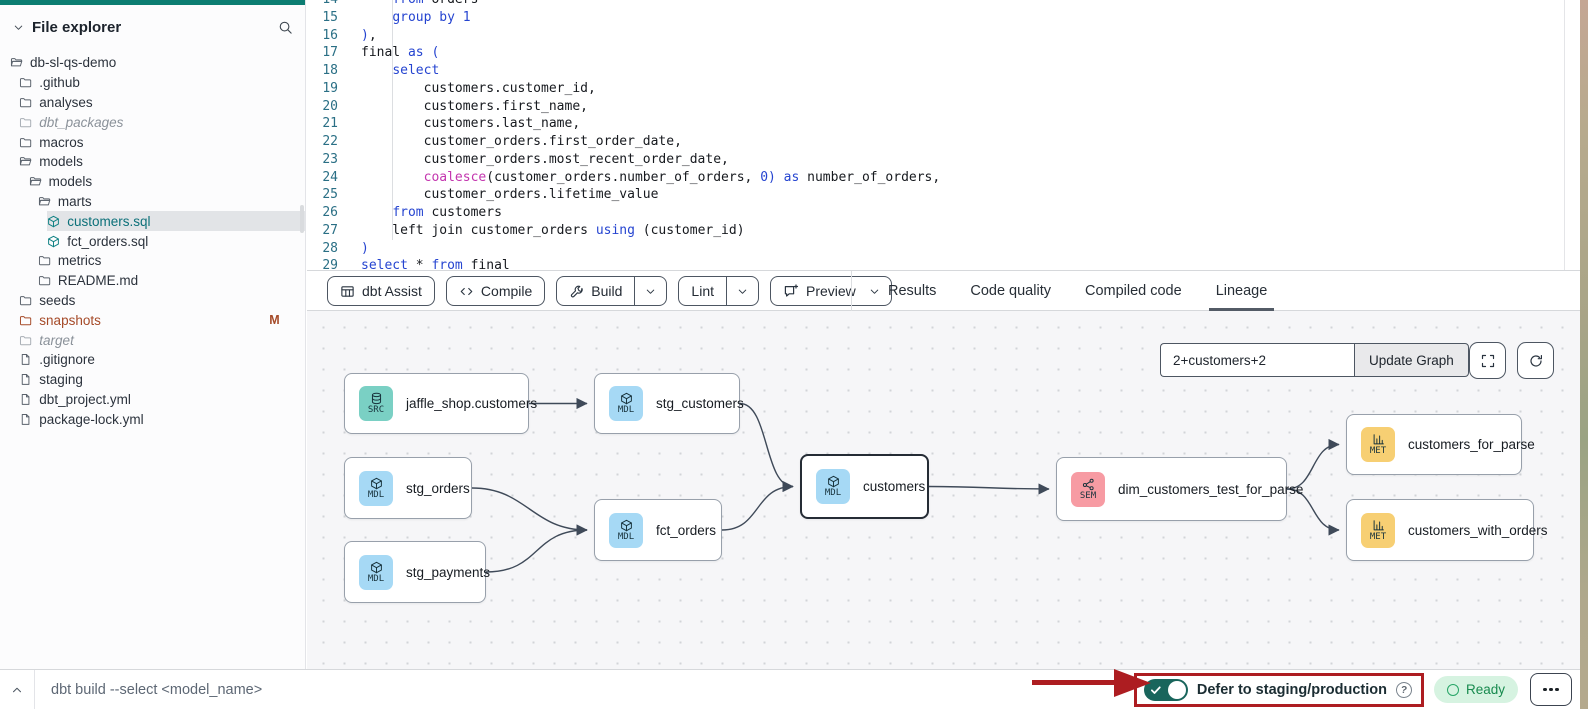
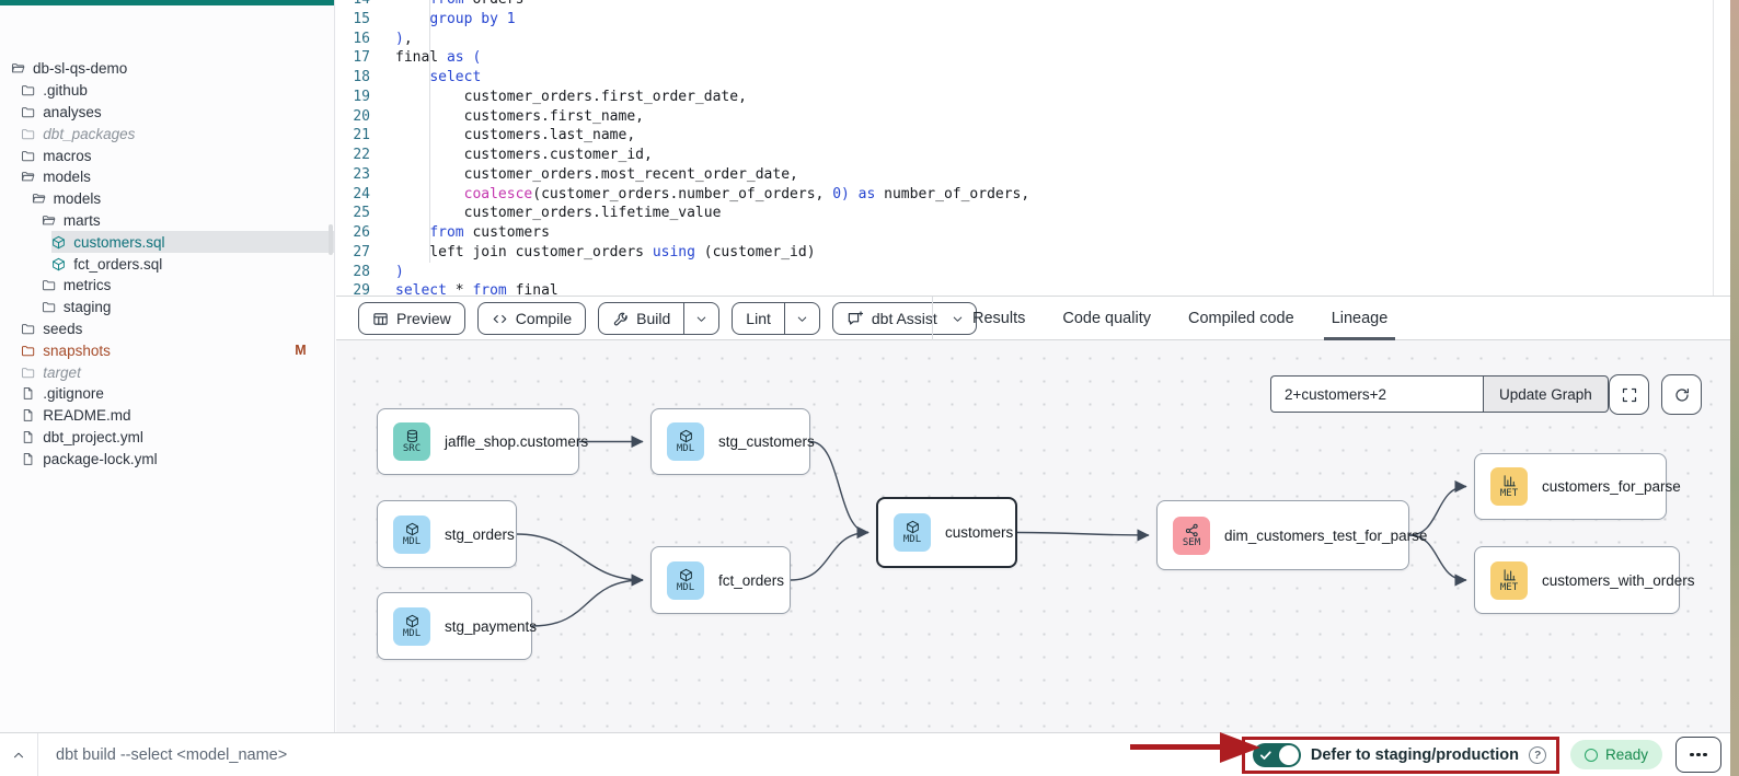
- File explorer
  db-sl-qs-demo
  .github
  analyses
  dbt_packages
  macros
  models
  models
  marts
  customers.sql
  fct_orders.sql
  metrics
- README.md
+ staging
  seeds
  snapshots
  M
  target
  .gitignore
- staging
+ README.md
  dbt_project.yml
  package-lock.yml
  15
  group by 1
  16
  ),
  17
  final as (
  18
  select
  19
- customers.customer_id,
+ customer_orders.first_order_date,
  20
  customers.first_name,
  21
  customers.last_name,
  22
- customer_orders.first_order_date,
+ customers.customer_id,
  23
  customer_orders.most_recent_order_date,
  24
  coalesce(customer_orders.number_of_orders, 0) as number_of_orders,
  25
  customer_orders.lifetime_value
  26
  from customers
  27
  left join customer_orders using (customer_id)
  28
  )
  29
  select * from final
- dbt Assist
+ Preview
  Compile
  Build
  Lint
- Preview
+ dbt Assist
  Results
  Code quality
  Compiled code
  Lineage
  2+customers+2
  Update Graph
  SRC
  jaffle_shop.customers
  MDL
  stg_customers
  MDL
  stg_orders
  MDL
  stg_payments
  MDL
  fct_orders
  MDL
  customers
  SEM
  dim_customers_test_for_parse
  MET
  customers_for_parse
  MET
  customers_with_orders
  dbt build --select <model_name>
  Defer to staging/production
  Ready
